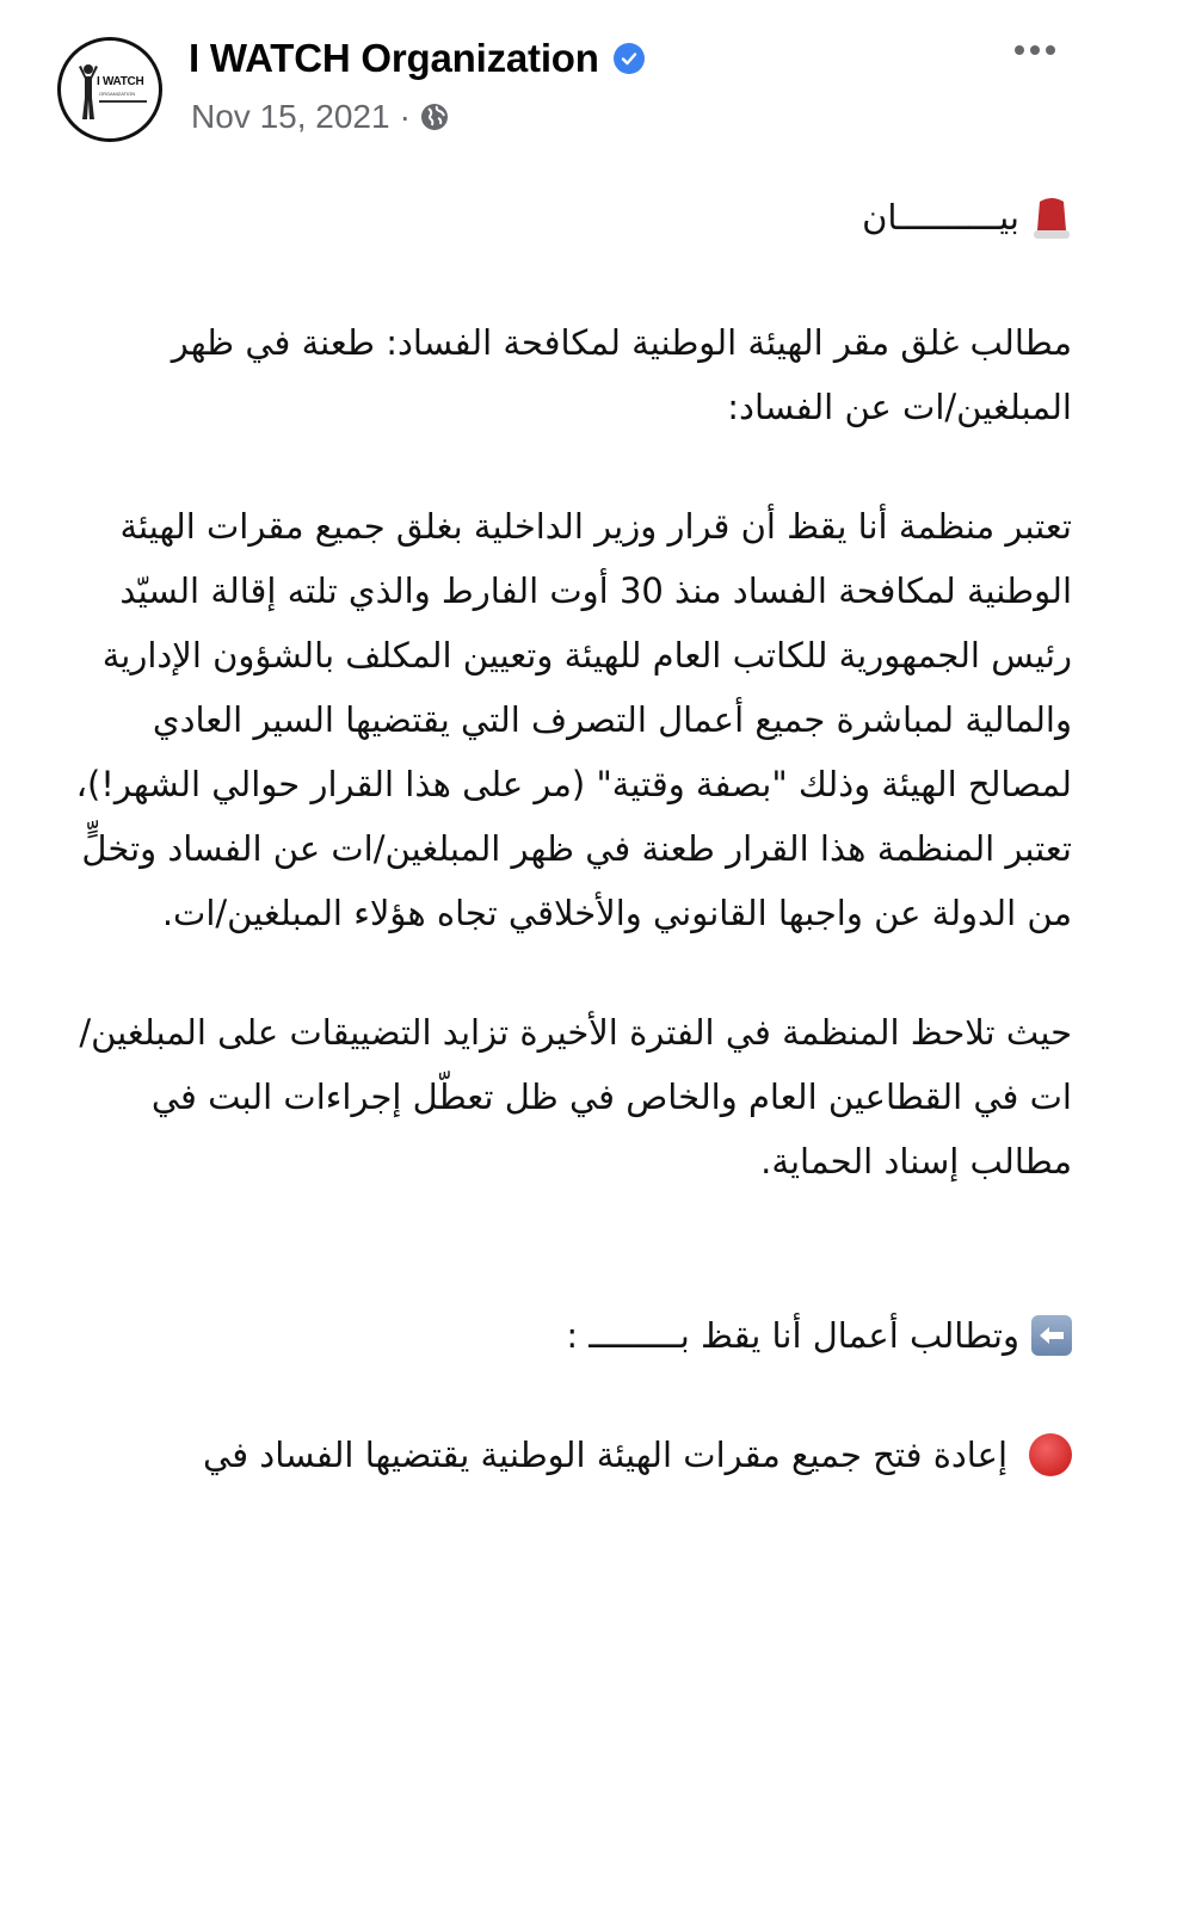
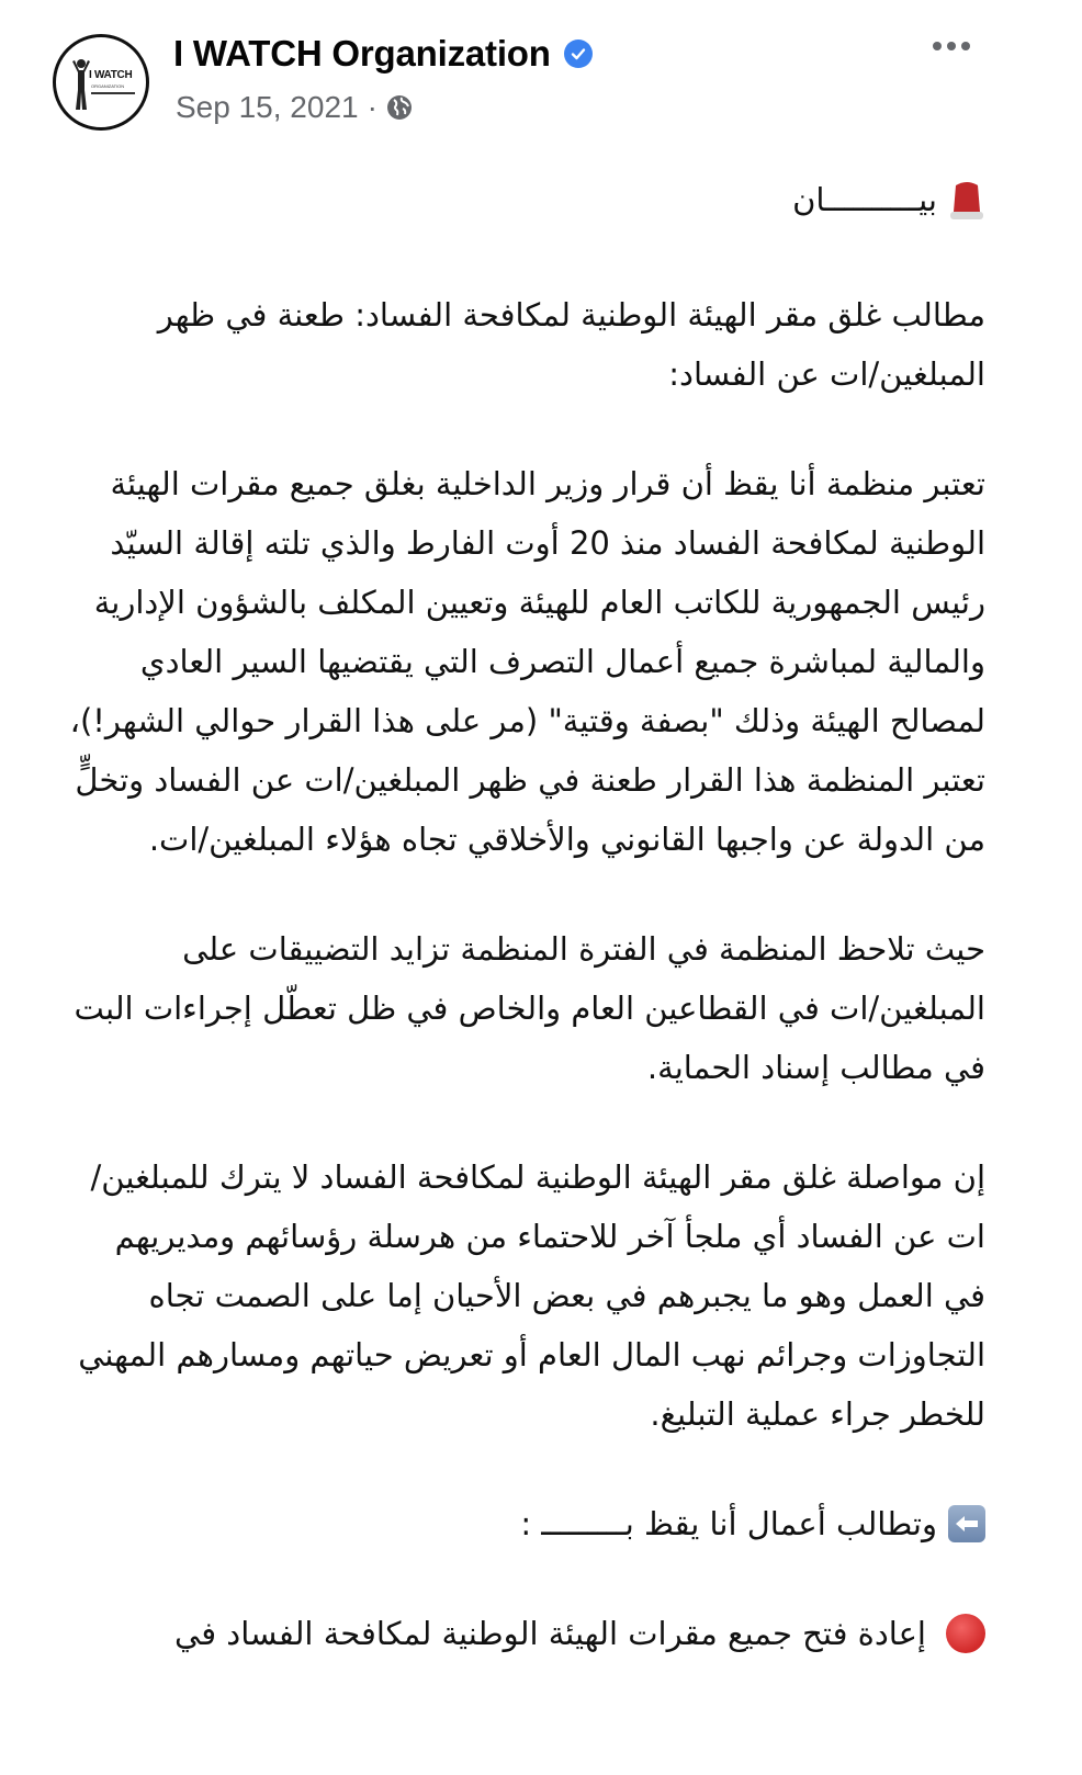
  I WATCH
  I WATCH Organization
- Nov 15, 2021
+ Sep 15, 2021
  ·
  بيــــــــــان
  مطالب غلق مقر الهيئة الوطنية لمكافحة الفساد: طعنة في ظهر المبلغين/ات عن الفساد:
- تعتبر منظمة أنا يقظ أن قرار وزير الداخلية بغلق جميع مقرات الهيئة الوطنية لمكافحة الفساد منذ 30 أوت الفارط والذي تلته إقالة السيّد رئيس الجمهورية للكاتب العام للهيئة وتعيين المكلف بالشؤون الإدارية والمالية لمباشرة جميع أعمال التصرف التي يقتضيها السير العادي لمصالح الهيئة وذلك "بصفة وقتية" (مر على هذا القرار حوالي الشهر!)، تعتبر المنظمة هذا القرار طعنة في ظهر المبلغين/ات عن الفساد وتخلٍّ من الدولة عن واجبها القانوني والأخلاقي تجاه هؤلاء المبلغين/ات.
+ تعتبر منظمة أنا يقظ أن قرار وزير الداخلية بغلق جميع مقرات الهيئة الوطنية لمكافحة الفساد منذ 20 أوت الفارط والذي تلته إقالة السيّد رئيس الجمهورية للكاتب العام للهيئة وتعيين المكلف بالشؤون الإدارية والمالية لمباشرة جميع أعمال التصرف التي يقتضيها السير العادي لمصالح الهيئة وذلك "بصفة وقتية" (مر على هذا القرار حوالي الشهر!)، تعتبر المنظمة هذا القرار طعنة في ظهر المبلغين/ات عن الفساد وتخلٍّ من الدولة عن واجبها القانوني والأخلاقي تجاه هؤلاء المبلغين/ات.
- حيث تلاحظ المنظمة في الفترة الأخيرة تزايد التضييقات على المبلغين/ات في القطاعين العام والخاص في ظل تعطّل إجراءات البت في مطالب إسناد الحماية.
+ حيث تلاحظ المنظمة في الفترة المنظمة تزايد التضييقات على المبلغين/ات في القطاعين العام والخاص في ظل تعطّل إجراءات البت في مطالب إسناد الحماية.
+ إن مواصلة غلق مقر الهيئة الوطنية لمكافحة الفساد لا يترك للمبلغين/ات عن الفساد أي ملجأ آخر للاحتماء من هرسلة رؤسائهم ومديريهم في العمل وهو ما يجبرهم في بعض الأحيان إما على الصمت تجاه التجاوزات وجرائم نهب المال العام أو تعريض حياتهم ومسارهم المهني للخطر جراء عملية التبليغ.
  وتطالب أعمال أنا يقظ بـــــــــ :
- إعادة فتح جميع مقرات الهيئة الوطنية يقتضيها الفساد في
+ إعادة فتح جميع مقرات الهيئة الوطنية لمكافحة الفساد في
